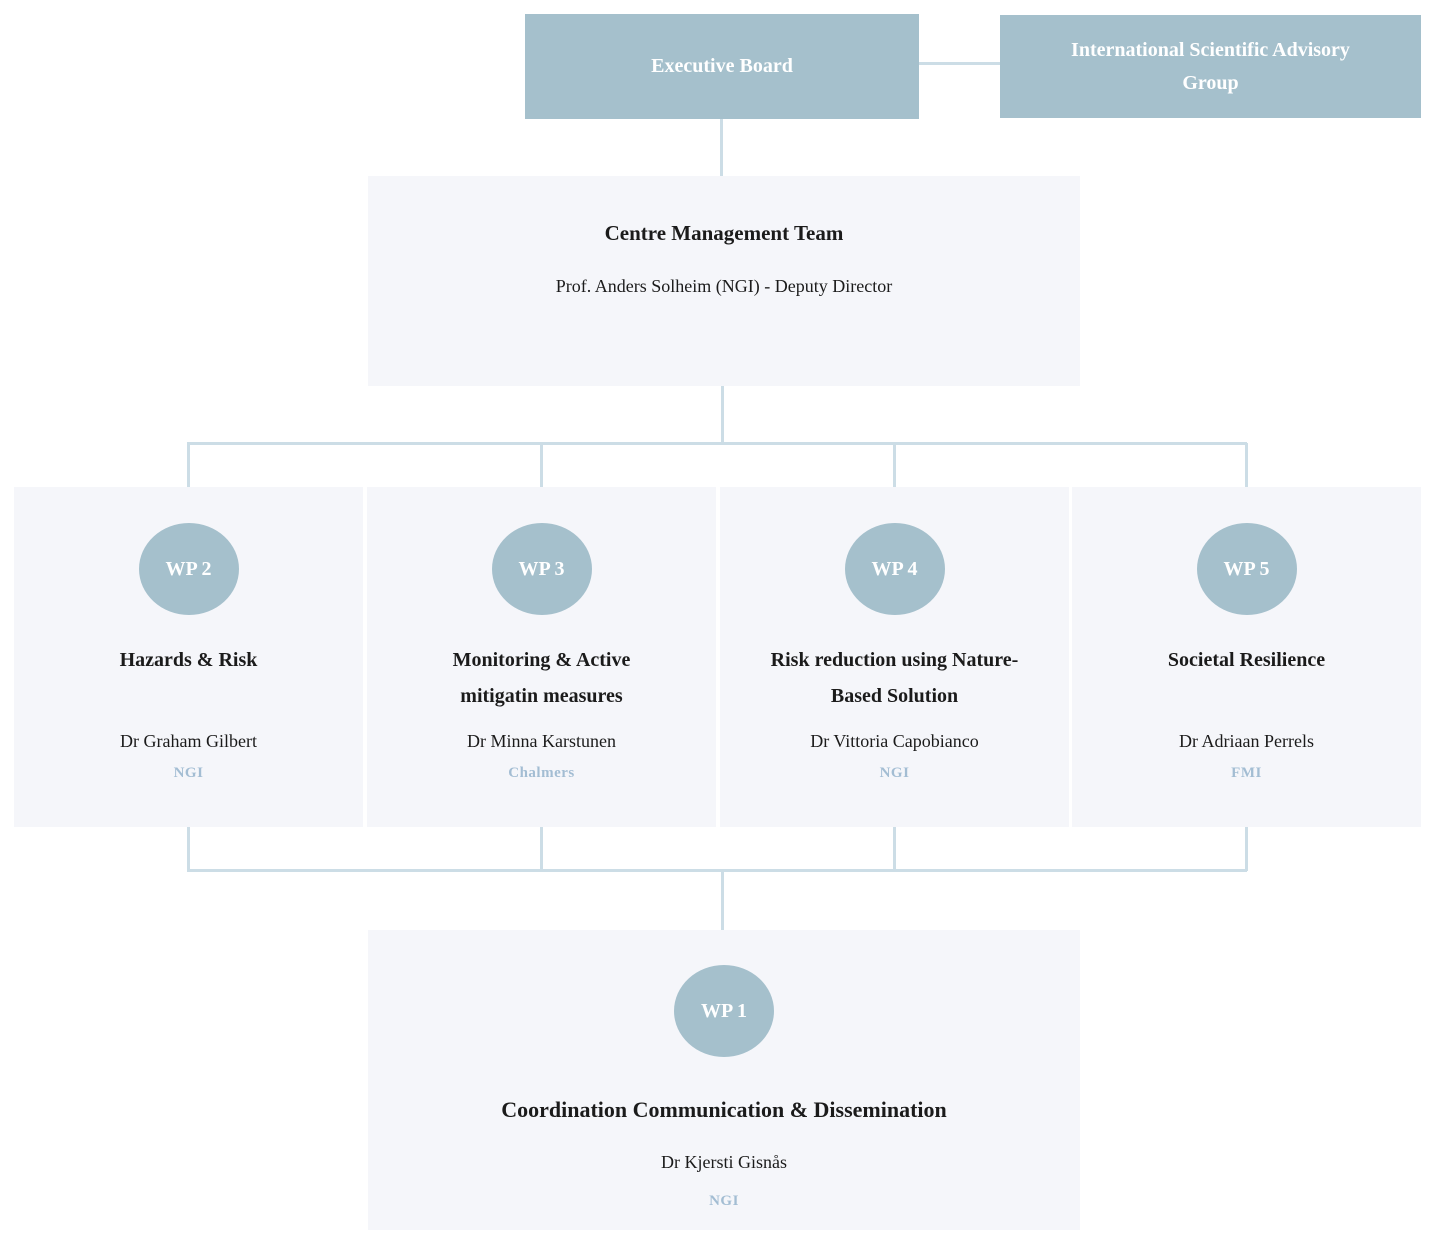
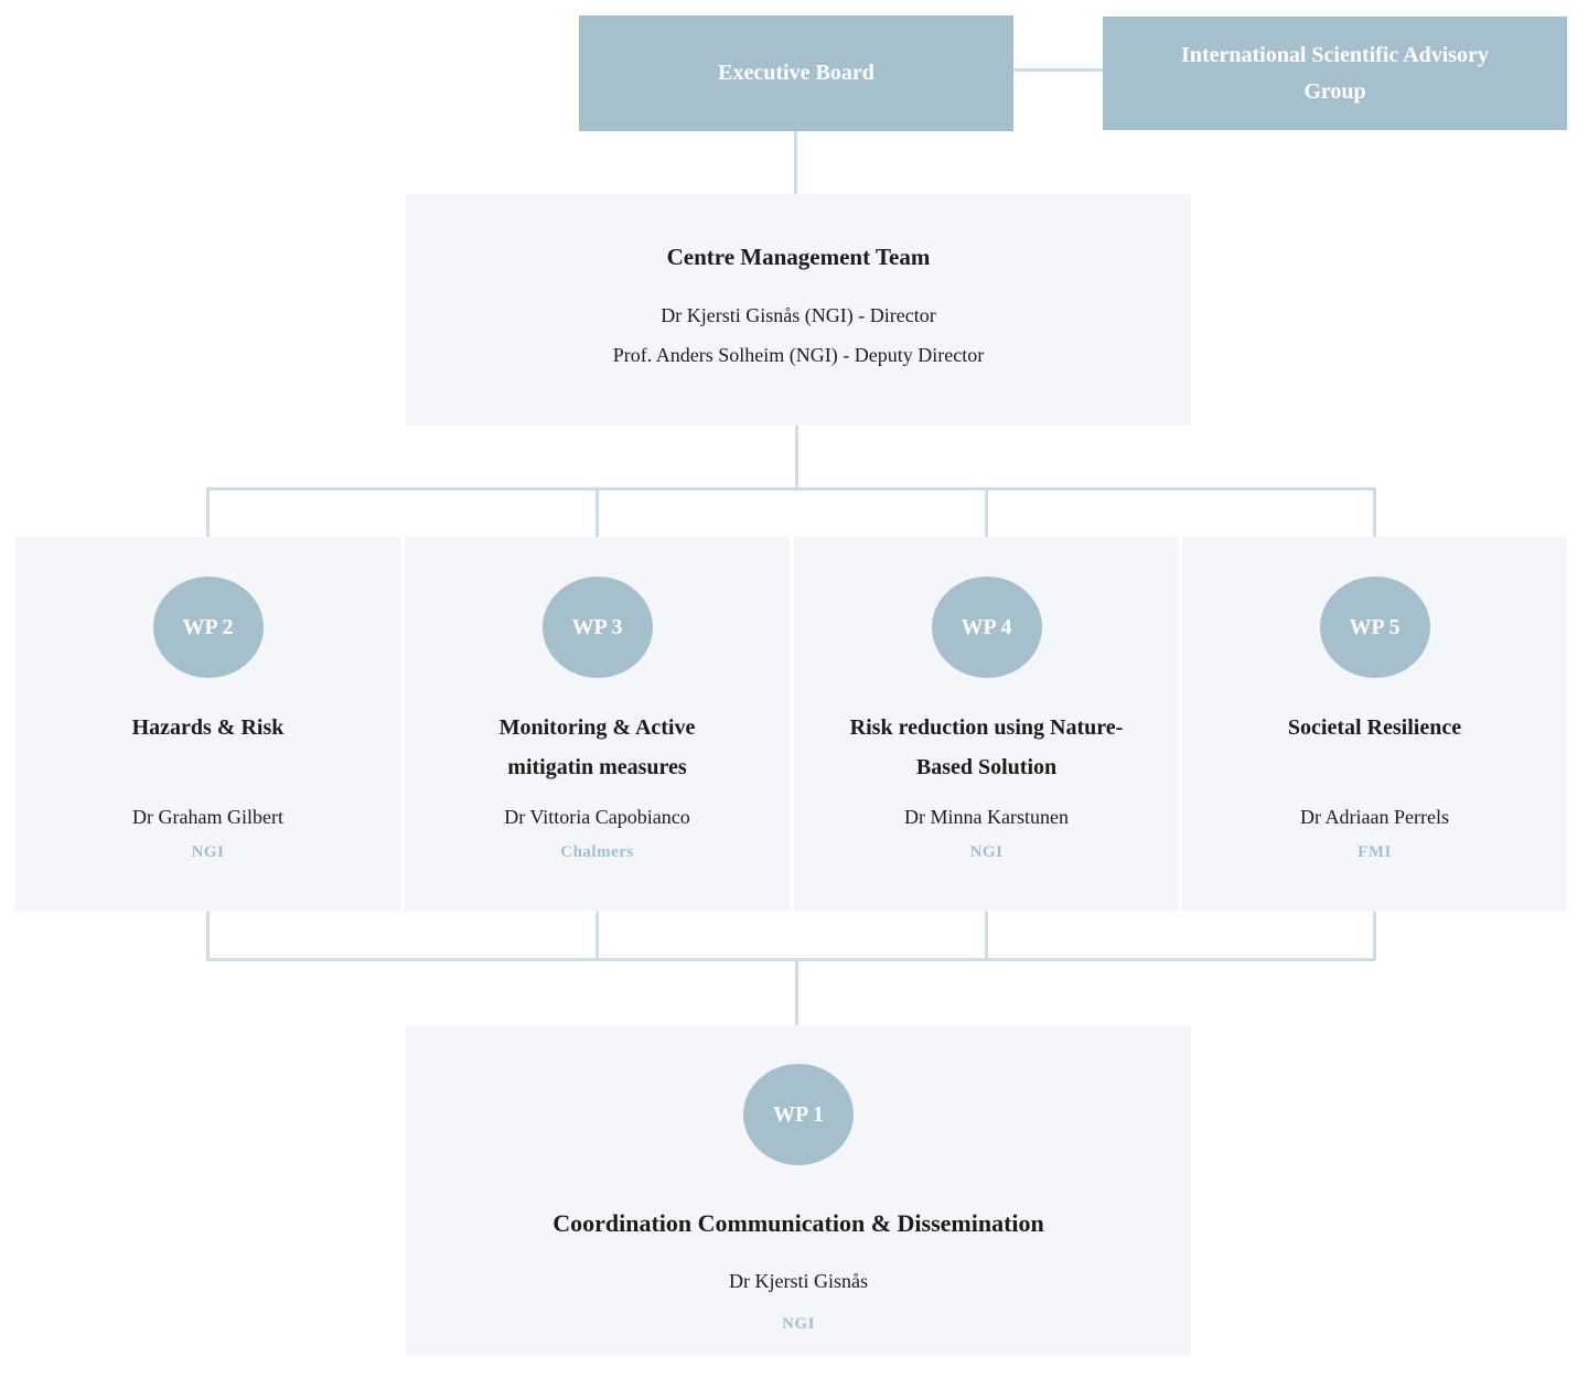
  Executive Board
  International Scientific Advisory Group
  Centre Management Team
+ Dr Kjersti Gisnås (NGI) - Director
  Prof. Anders Solheim (NGI) - Deputy Director
  WP 2
  Hazards & Risk
  Dr Graham Gilbert
  NGI
  WP 3
  Monitoring & Active mitigatin measures
- Dr Minna Karstunen
+ Dr Vittoria Capobianco
  Chalmers
  WP 4
  Risk reduction using Nature-Based Solution
- Dr Vittoria Capobianco
+ Dr Minna Karstunen
  NGI
  WP 5
  Societal Resilience
  Dr Adriaan Perrels
  FMI
  WP 1
  Coordination Communication & Dissemination
  Dr Kjersti Gisnås
  NGI
